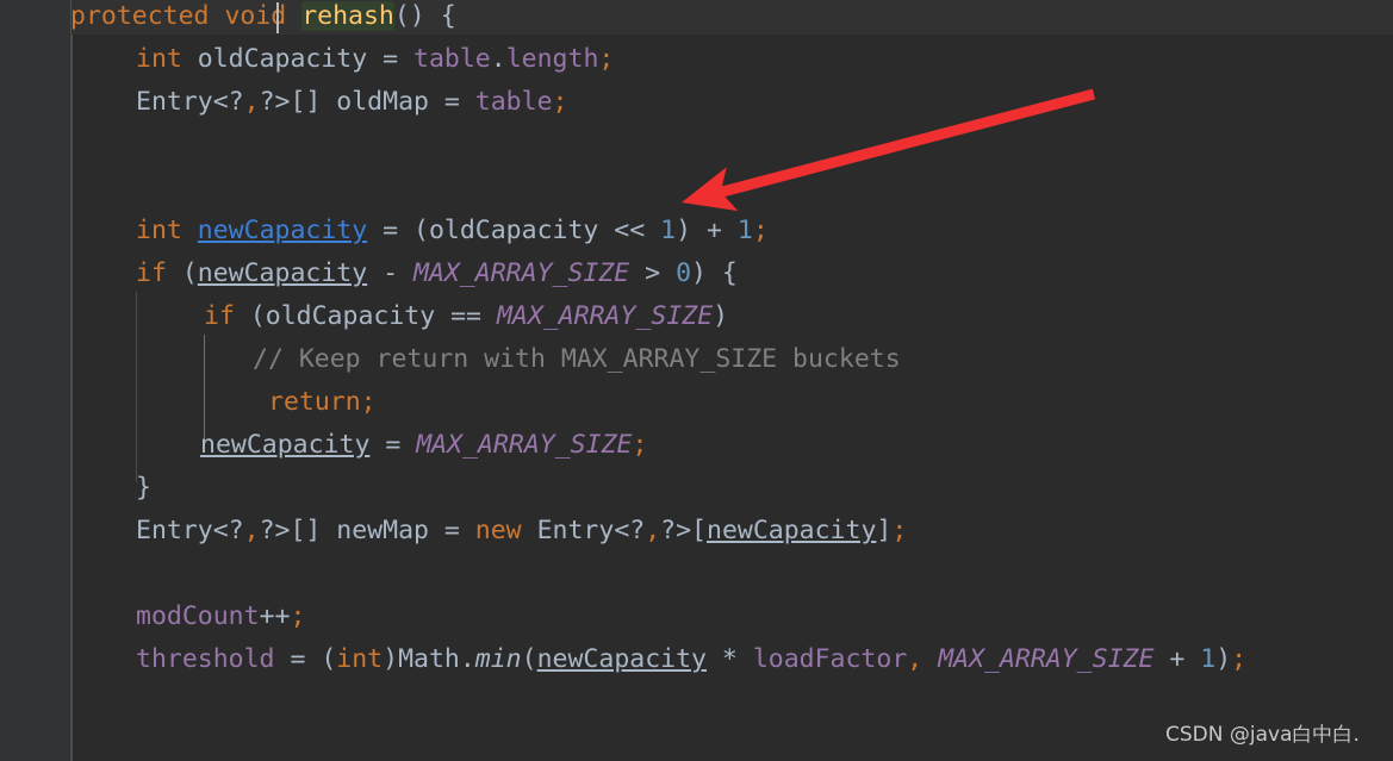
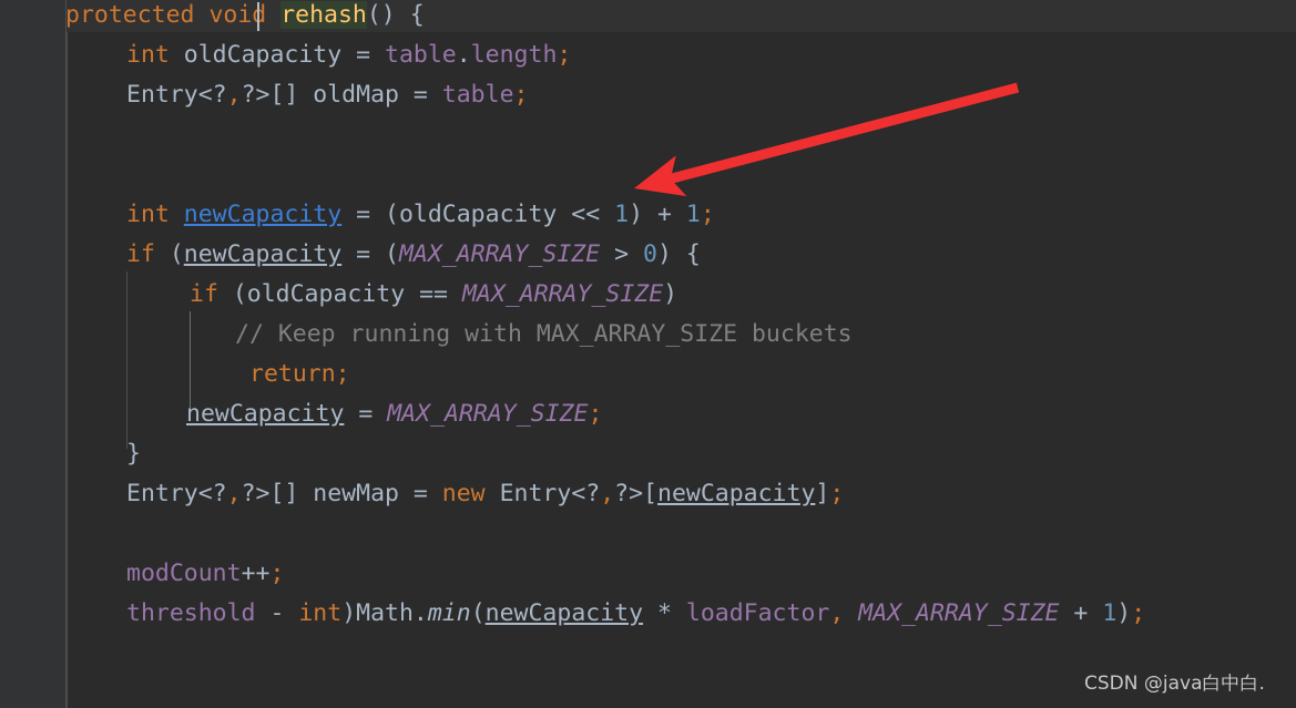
  protected voi rehash() {
  int oldCapacity = table.length;
  Entry<?,?>[] oldMap = table;
  int newCapacity = (oldCapacity << 1) + 1;
- if (newCapacity - MAX_ARRAY_SIZE > 0) {
+ if (newCapacity = (MAX_ARRAY_SIZE > 0) {
  if (oldCapacity == MAX_ARRAY_SIZE)
- // Keep return with MAX_ARRAY_SIZE buckets
+ // Keep running with MAX_ARRAY_SIZE buckets
  return;
  newCapacity = MAX_ARRAY_SIZE;
  }
  Entry<?,?>[] newMap = new Entry<?,?>[newCapacity];
  modCount++;
- threshold = (int)Math.min(newCapacity * loadFactor, MAX_ARRAY_SIZE + 1);
+ threshold - int)Math.min(newCapacity * loadFactor, MAX_ARRAY_SIZE + 1);
  CSDN @java白中白.
